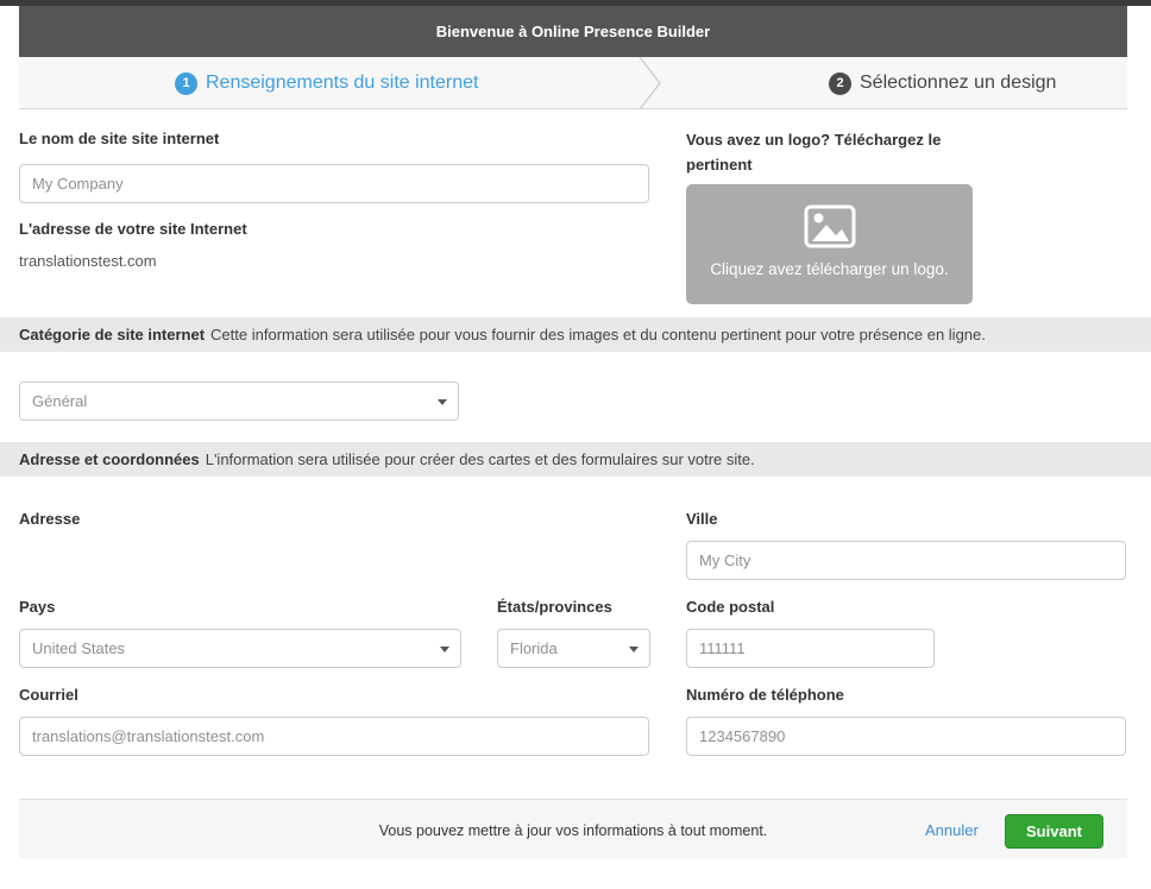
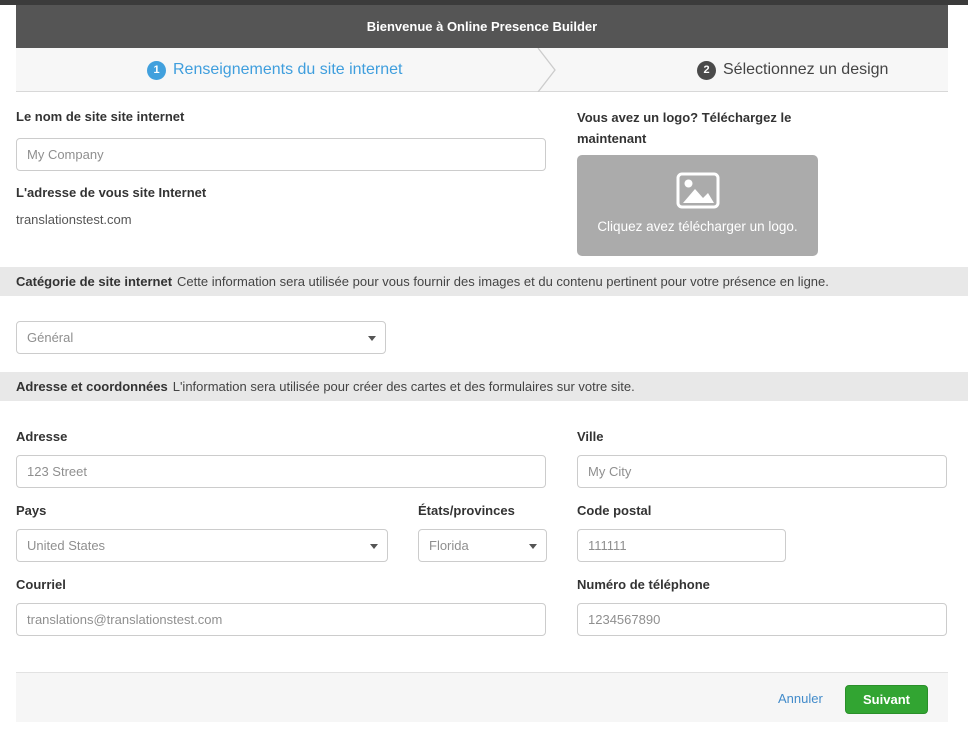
  Bienvenue à Online Presence Builder
  1
  Renseignements du site internet
  2
  Sélectionnez un design
  Le nom de site site internet
  My Company
- L'adresse de votre site Internet
+ L'adresse de vous site Internet
  translationstest.com
- Vous avez un logo? Téléchargez le pertinent
+ Vous avez un logo? Téléchargez le maintenant
  Cliquez avez télécharger un logo.
  Catégorie de site internet
  Cette information sera utilisée pour vous fournir des images et du contenu pertinent pour votre présence en ligne.
  Général
  Adresse et coordonnées
  L'information sera utilisée pour créer des cartes et des formulaires sur votre site.
  Adresse
+ 123 Street
  Ville
  My City
  Pays
  United States
  États/provinces
  Florida
  Code postal
  111111
  Courriel
  translations@translationstest.com
  Numéro de téléphone
  1234567890
- Vous pouvez mettre à jour vos informations à tout moment.
  Annuler
  Suivant
